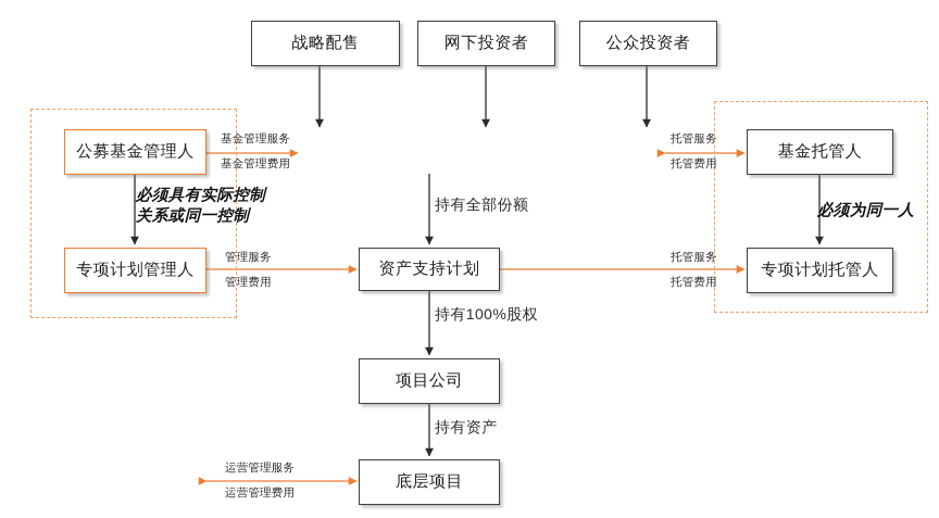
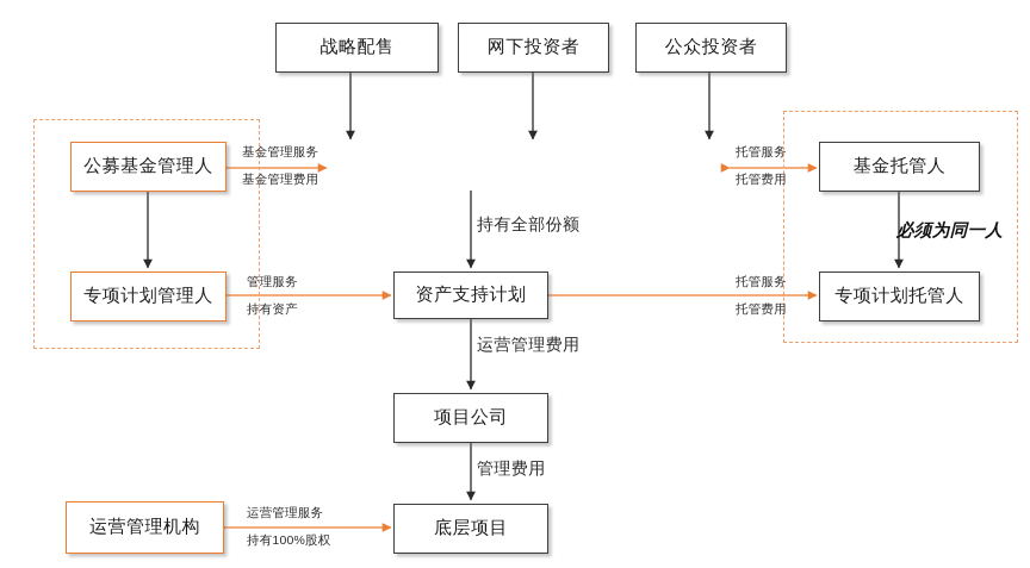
  战略配售
  网下投资者
  公众投资者
  公募基金管理人
  专项计划管理人
  基金托管人
  专项计划托管人
  资产支持计划
  项目公司
  底层项目
+ 运营管理机构
  基金管理服务
  基金管理费用
  托管服务
  托管费用
  管理服务
- 管理费用
+ 持有资产
  托管服务
  托管费用
  运营管理服务
- 运营管理费用
+ 持有100%股权
  持有全部份额
- 持有100%股权
+ 运营管理费用
- 持有资产
+ 管理费用
- 必须具有实际控制
- 关系或同一控制
  必须为同一人
